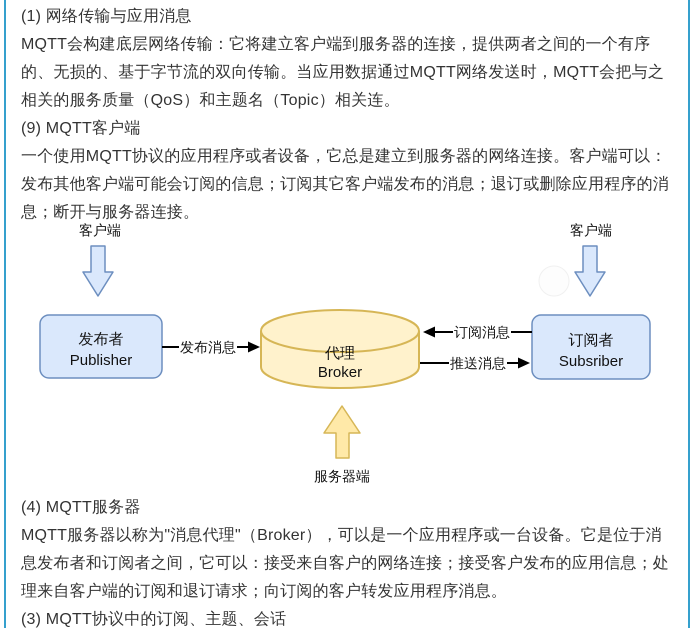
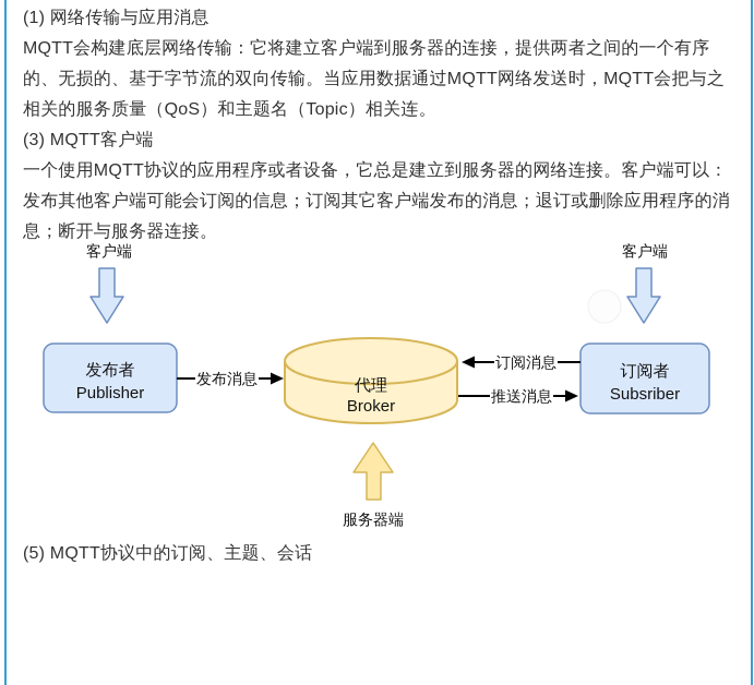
  (1) 网络传输与应用消息
  MQTT会构建底层网络传输：它将建立客户端到服务器的连接，提供两者之间的一个有序的、无损的、基于字节流的双向传输。当应用数据通过MQTT网络发送时，MQTT会把与之相关的服务质量（QoS）和主题名（Topic）相关连。
- (9) MQTT客户端
+ (3) MQTT客户端
  一个使用MQTT协议的应用程序或者设备，它总是建立到服务器的网络连接。客户端可以：发布其他客户端可能会订阅的信息；订阅其它客户端发布的消息；退订或删除应用程序的消息；断开与服务器连接。
  客户端
  客户端
  发布者
  Publisher
  代理
  Broker
  订阅者
  Subsriber
  发布消息
  订阅消息
  推送消息
  服务器端
- (4) MQTT服务器
- MQTT服务器以称为"消息代理"（Broker），可以是一个应用程序或一台设备。它是位于消息发布者和订阅者之间，它可以：接受来自客户的网络连接；接受客户发布的应用信息；处理来自客户端的订阅和退订请求；向订阅的客户转发应用程序消息。
- (3) MQTT协议中的订阅、主题、会话
+ (5) MQTT协议中的订阅、主题、会话
